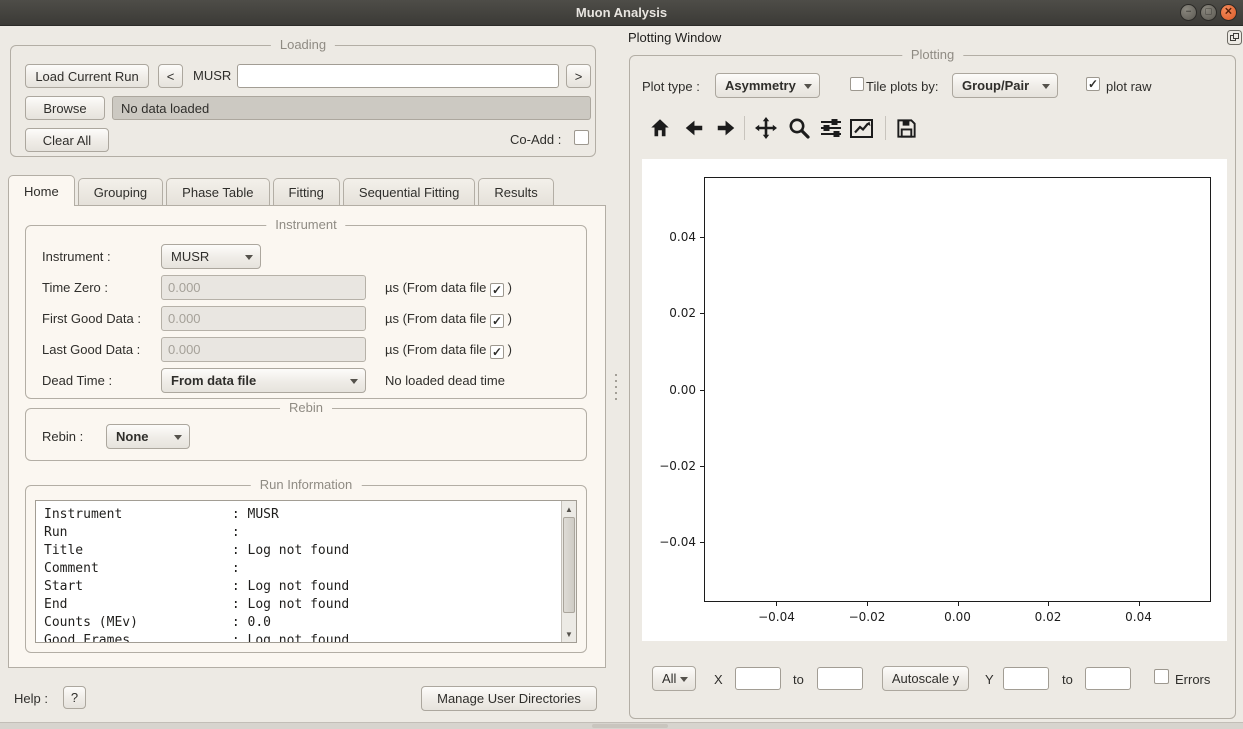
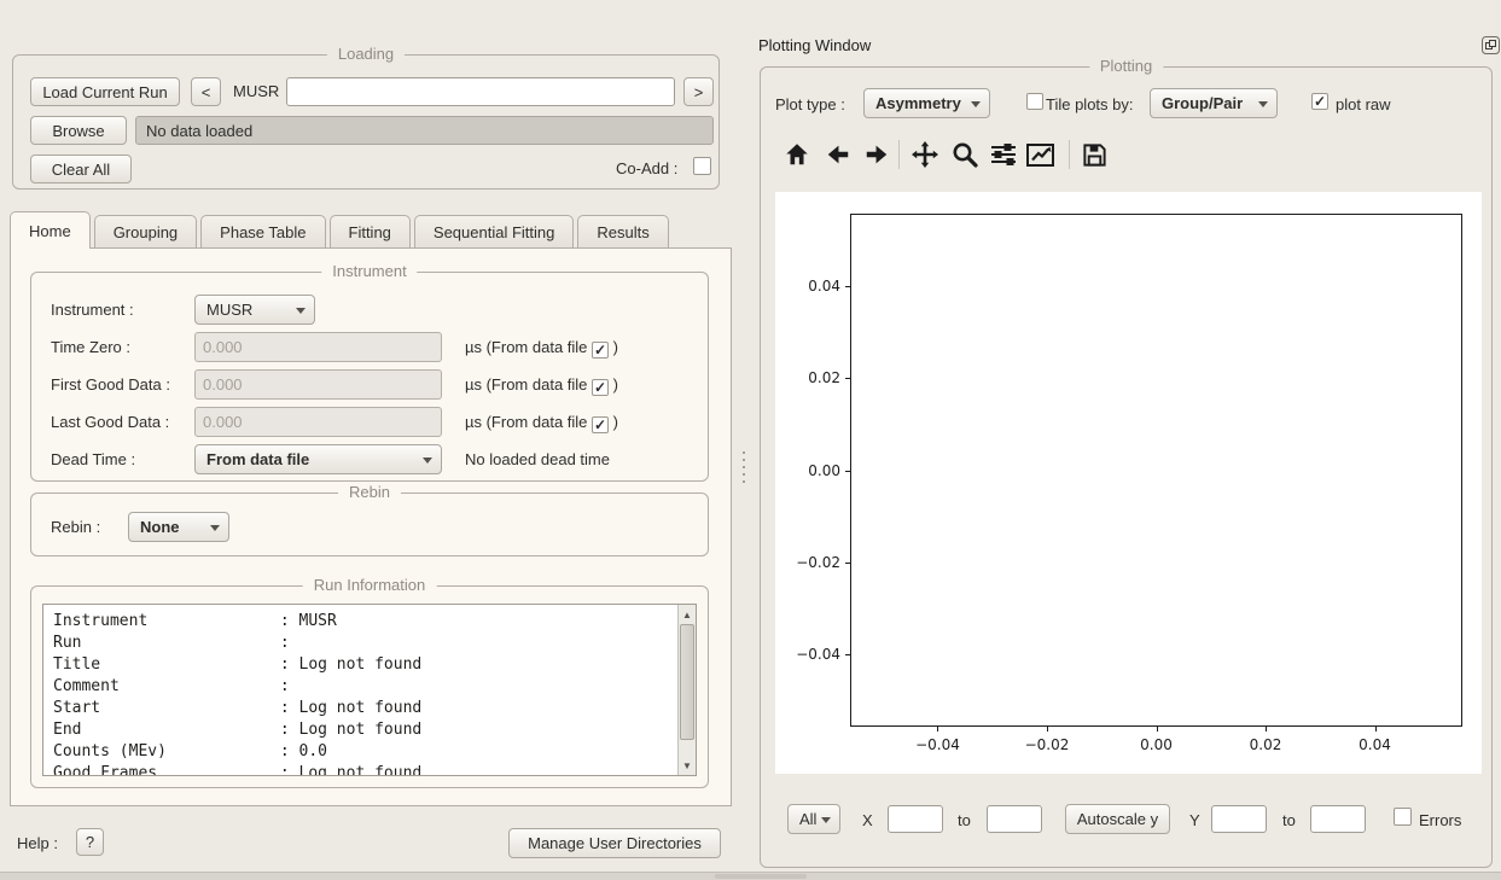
- Muon Analysis
- −
- □
- ✕
  Loading
  Load Current Run
  <
  MUSR
  >
  Browse
  No data loaded
  Clear All
  Co-Add :
  Home
  Grouping
  Phase Table
  Fitting
  Sequential Fitting
  Results
  Instrument
  Instrument :
  MUSR
  Time Zero :
  0.000
  µs (From data file )
  First Good Data :
  0.000
  µs (From data file )
  Last Good Data :
  0.000
  µs (From data file )
  Dead Time :
  From data file
  No loaded dead time
  Rebin
  Rebin :
  None
  Run Information
  Instrument : MUSR
  Run :
  Title : Log not found
  Comment :
  Start : Log not found
  End : Log not found
  Counts (MEv) : 0.0
  Good Frames : Log not found
  ▲
  ▼
  Help :
  ?
  Manage User Directories
  Plotting Window
  Plotting
  Plot type :
  Asymmetry
  Tile plots by:
  Group/Pair
  plot raw
  −0.04
  −0.02
  0.00
  0.02
  0.04
  −0.04
  −0.02
  0.00
  0.02
  0.04
  All
  X
  to
  Autoscale y
  Y
  to
  Errors
